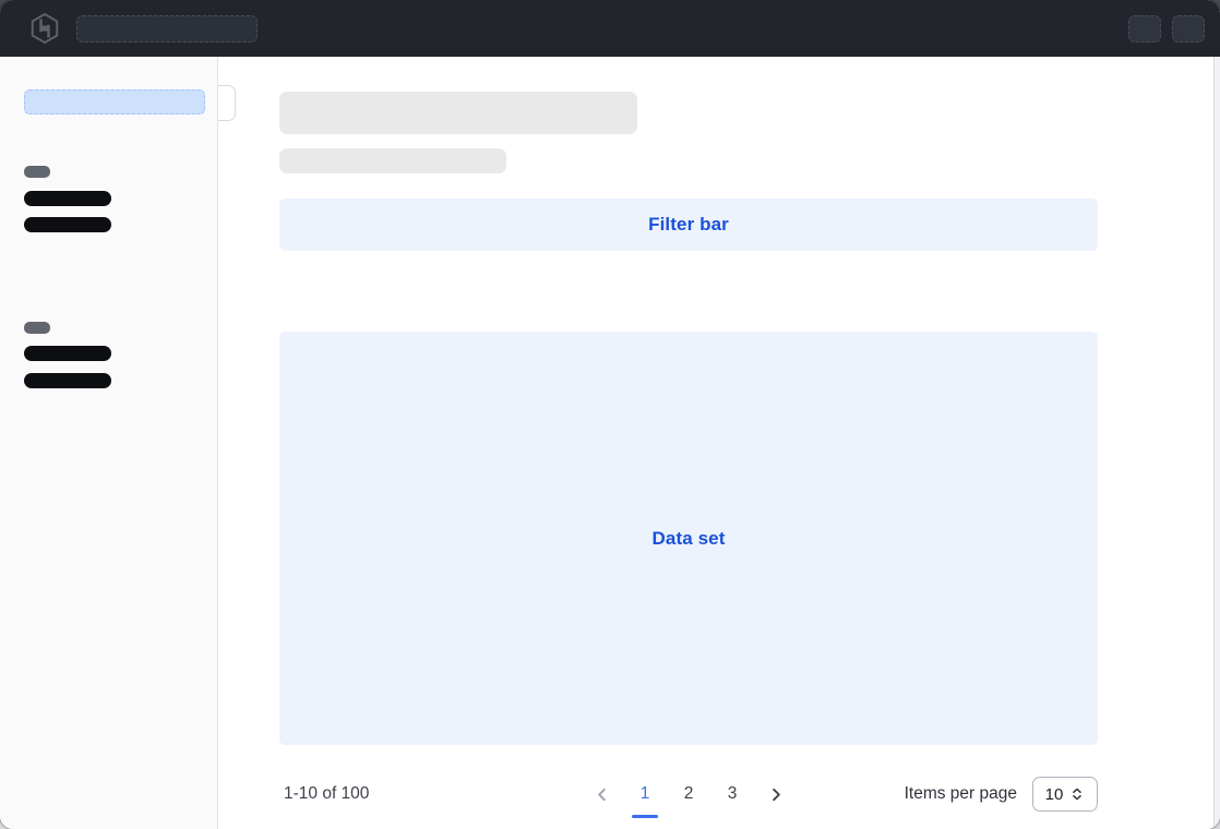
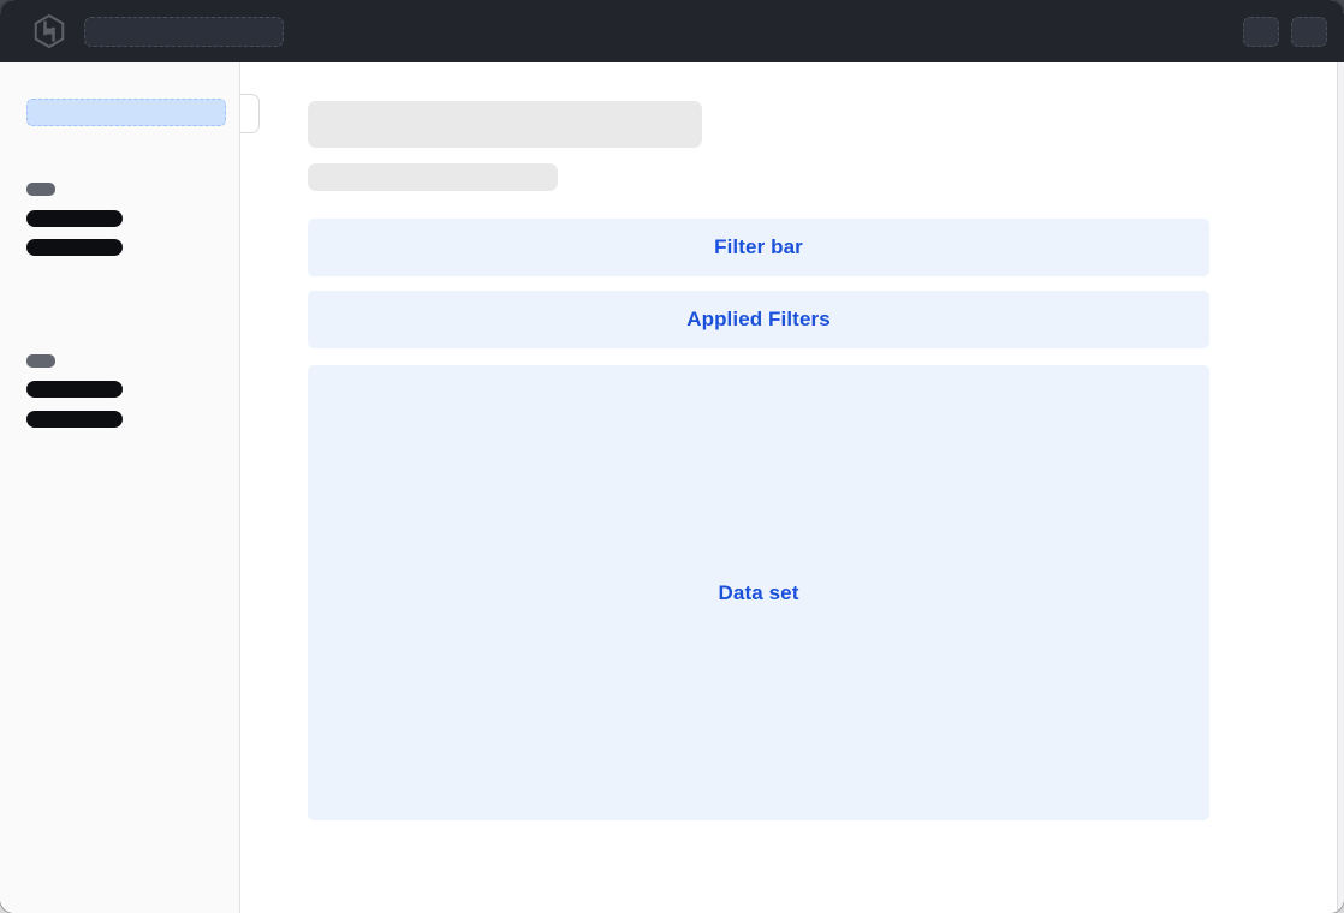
  Filter bar
+ Applied Filters
  Data set
- 1-10 of 100
- 1
- 2
- 3
- Items per page
- 10
